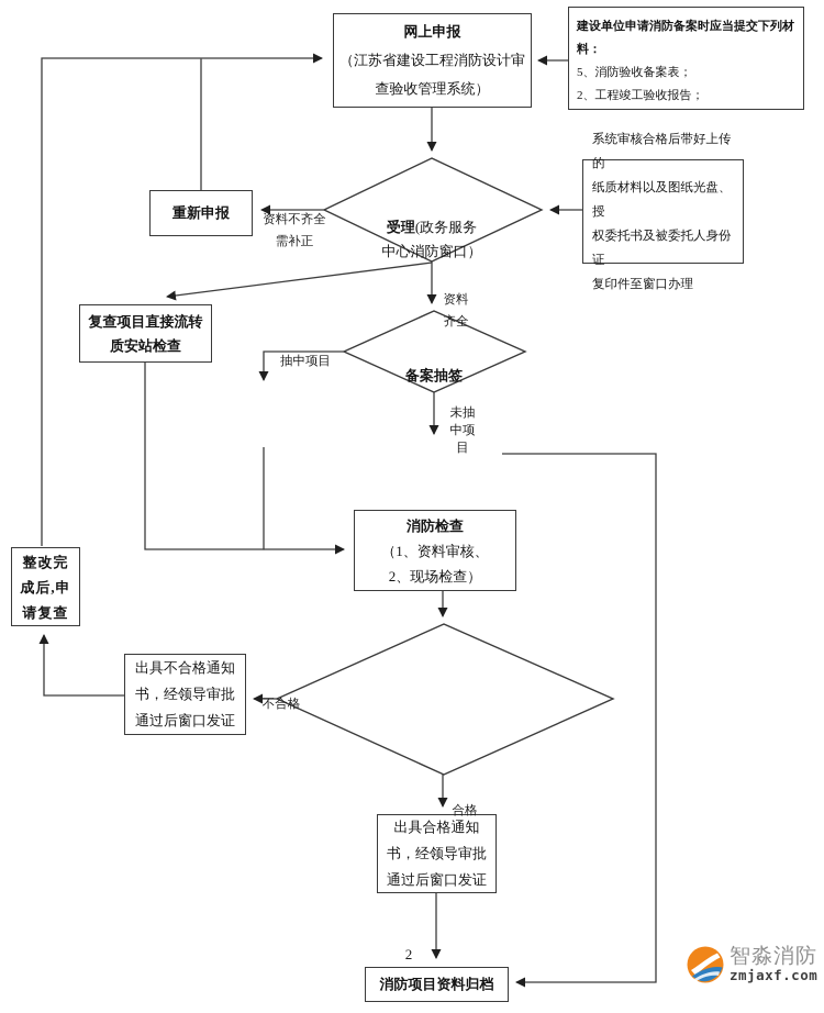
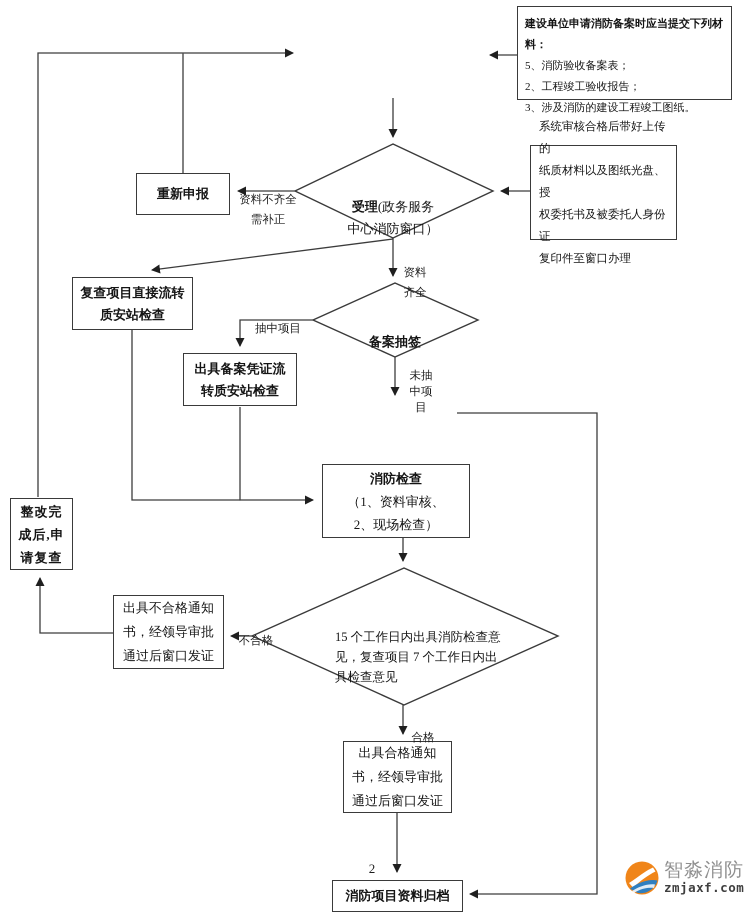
- 网上申报
- （江苏省建设工程消防设计审
- 查验收管理系统）
  建设单位申请消防备案时应当提交下列材料：
  5、消防验收备案表；
  2、工程竣工验收报告；
+ 3、涉及消防的建设工程竣工图纸。
  重新申报
  系统审核合格后带好上传的
  纸质材料以及图纸光盘、授
  权委托书及被委托人身份证
  复印件至窗口办理
  复查项目直接流转
  质安站检查
+ 出具备案凭证流
+ 转质安站检查
  消防检查
  （1、资料审核、
  2、现场检查）
  整改完
  成后,申
  请复查
  出具不合格通知
  书，经领导审批
  通过后窗口发证
  出具合格通知
  书，经领导审批
  通过后窗口发证
  消防项目资料归档
  受理(政务服务
  中心消防窗口）
  备案抽签
+ 15 个工作日内出具消防检查意
+ 见，复查项目 7 个工作日内出
+ 具检查意见
  资料不齐全
  需补正
  资料
  齐全
  抽中项目
  未抽
  中项
  目
  不合格
  合格
  2
  智淼消防
  zmjaxf.com
